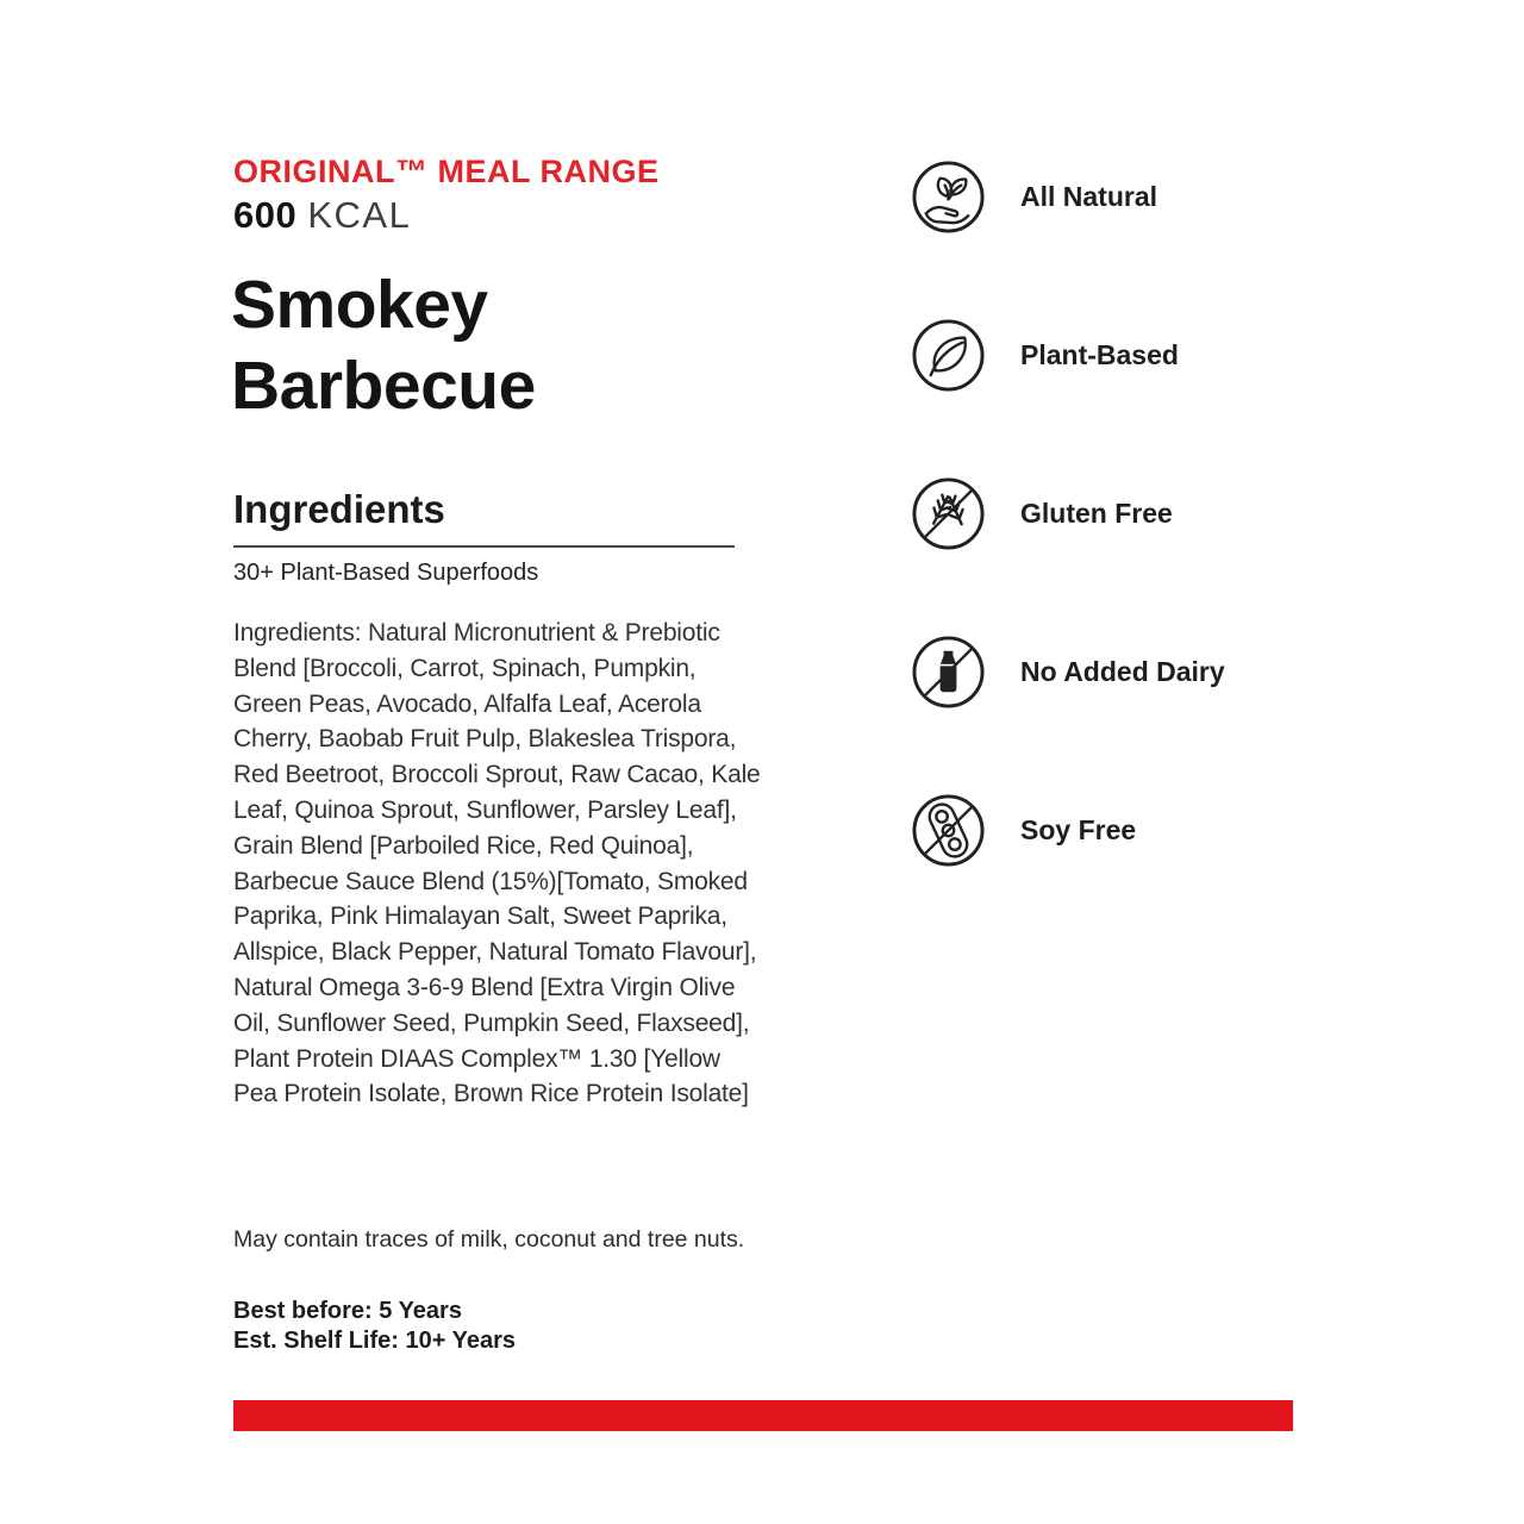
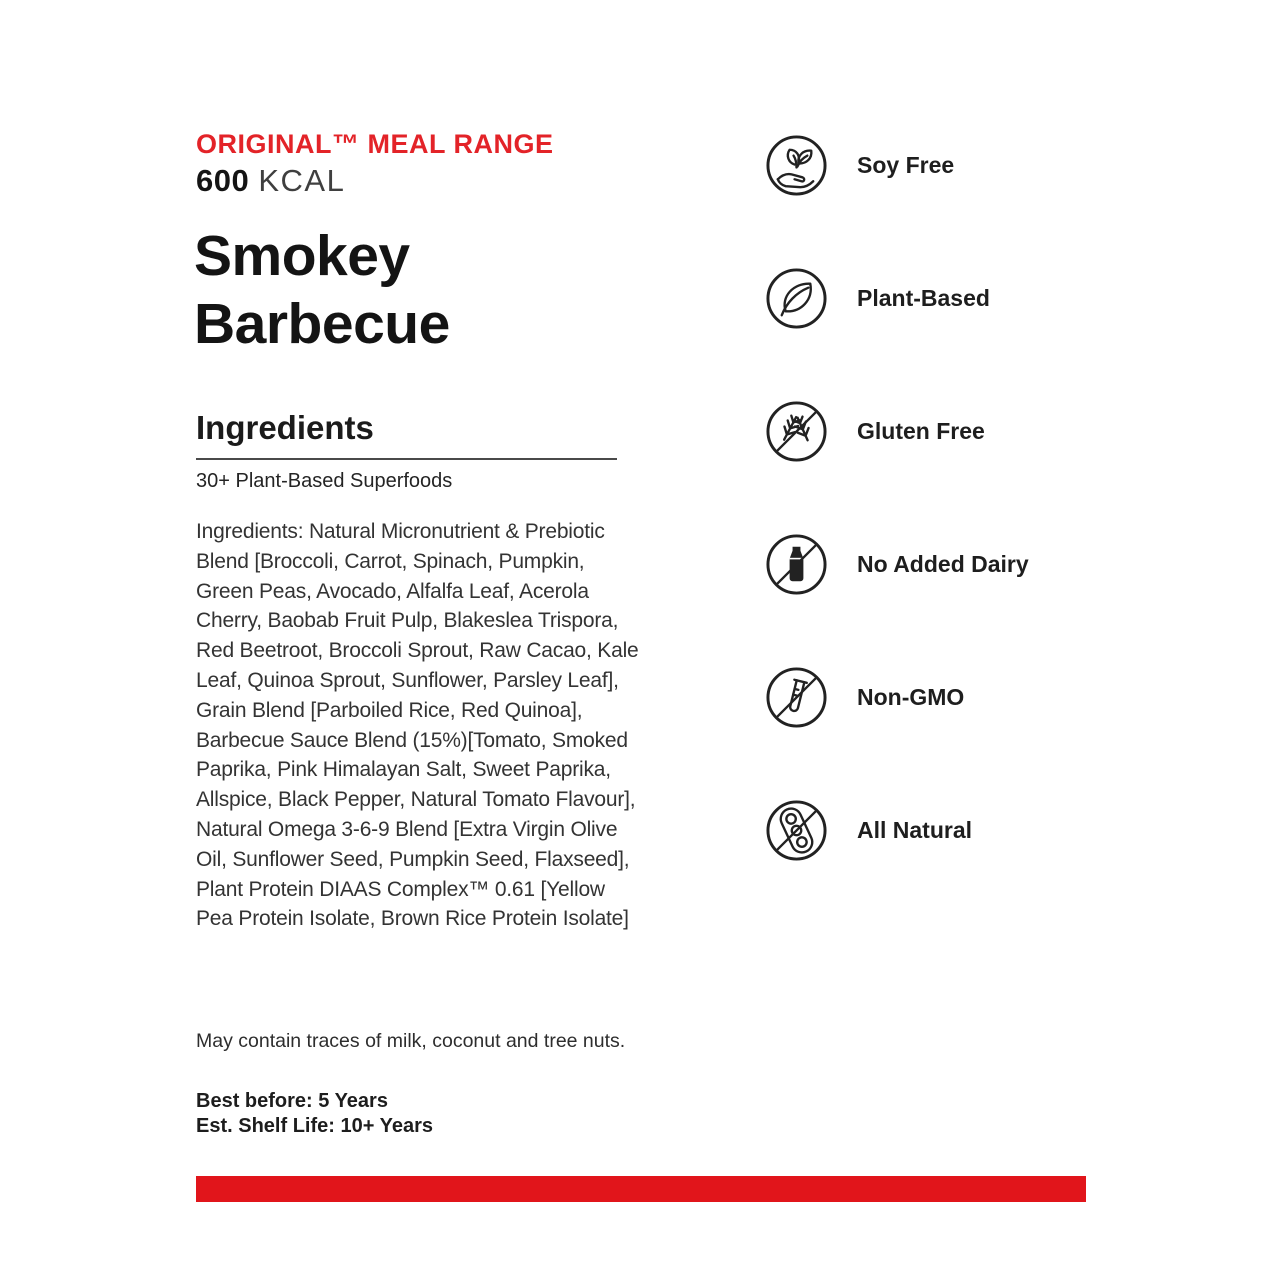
  ORIGINAL™ MEAL RANGE
  600 KCAL
  Smokey Barbecue
  Ingredients
  30+ Plant-Based Superfoods
- Ingredients: Natural Micronutrient & Prebiotic Blend [Broccoli, Carrot, Spinach, Pumpkin, Green Peas, Avocado, Alfalfa Leaf, Acerola Cherry, Baobab Fruit Pulp, Blakeslea Trispora, Red Beetroot, Broccoli Sprout, Raw Cacao, Kale Leaf, Quinoa Sprout, Sunflower, Parsley Leaf], Grain Blend [Parboiled Rice, Red Quinoa], Barbecue Sauce Blend (15%)[Tomato, Smoked Paprika, Pink Himalayan Salt, Sweet Paprika, Allspice, Black Pepper, Natural Tomato Flavour], Natural Omega 3-6-9 Blend [Extra Virgin Olive Oil, Sunflower Seed, Pumpkin Seed, Flaxseed], Plant Protein DIAAS Complex™ 1.30 [Yellow Pea Protein Isolate, Brown Rice Protein Isolate]
+ Ingredients: Natural Micronutrient & Prebiotic Blend [Broccoli, Carrot, Spinach, Pumpkin, Green Peas, Avocado, Alfalfa Leaf, Acerola Cherry, Baobab Fruit Pulp, Blakeslea Trispora, Red Beetroot, Broccoli Sprout, Raw Cacao, Kale Leaf, Quinoa Sprout, Sunflower, Parsley Leaf], Grain Blend [Parboiled Rice, Red Quinoa], Barbecue Sauce Blend (15%)[Tomato, Smoked Paprika, Pink Himalayan Salt, Sweet Paprika, Allspice, Black Pepper, Natural Tomato Flavour], Natural Omega 3-6-9 Blend [Extra Virgin Olive Oil, Sunflower Seed, Pumpkin Seed, Flaxseed], Plant Protein DIAAS Complex™ 0.61 [Yellow Pea Protein Isolate, Brown Rice Protein Isolate]
  May contain traces of milk, coconut and tree nuts.
  Best before: 5 Years
  Est. Shelf Life: 10+ Years
- All Natural
+ Soy Free
  Plant-Based
  Gluten Free
  No Added Dairy
+ Non-GMO
- Soy Free
+ All Natural
